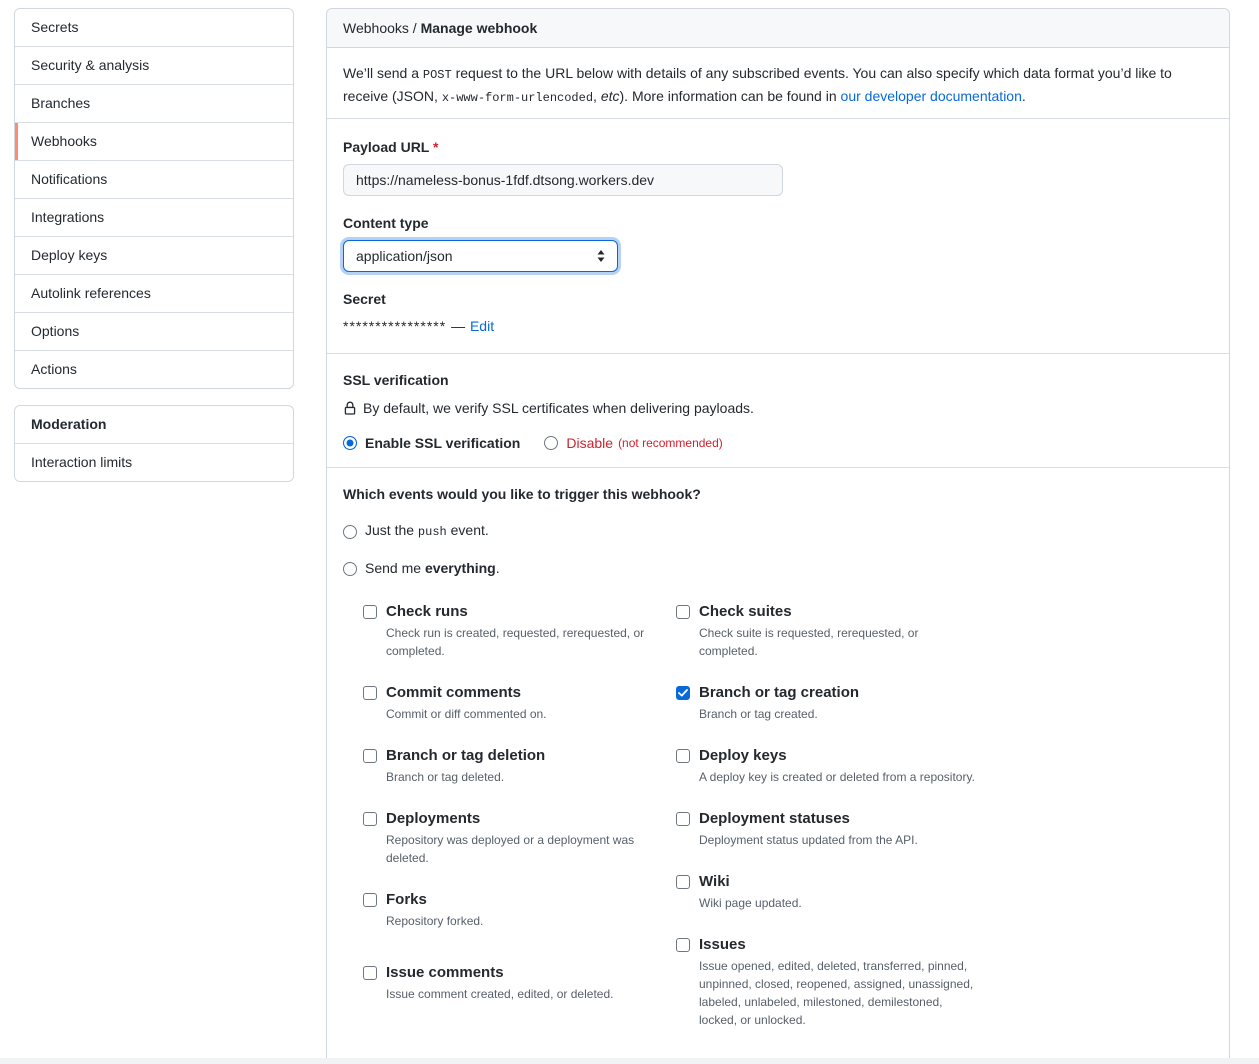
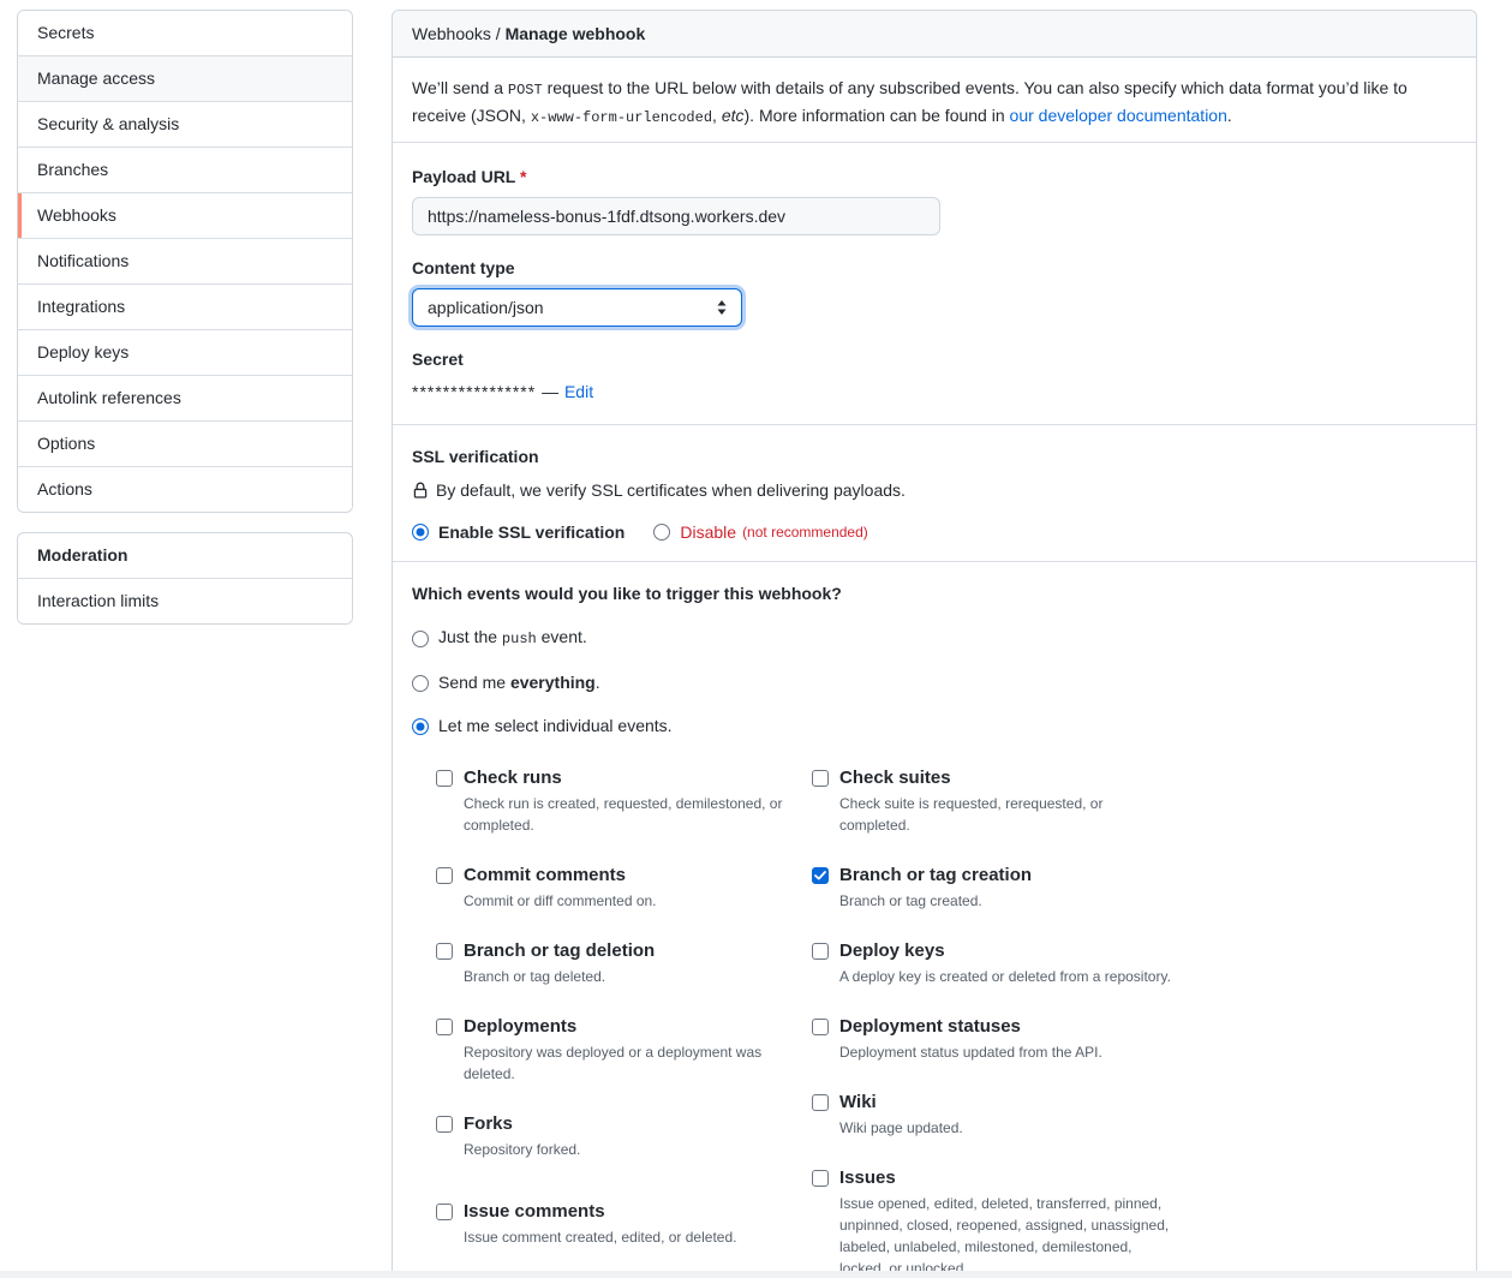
  Secrets
+ Manage access
  Security & analysis
  Branches
  Webhooks
  Notifications
  Integrations
  Deploy keys
  Autolink references
  Options
  Actions
  Moderation
  Interaction limits
  Webhooks / Manage webhook
  We’ll send a POST request to the URL below with details of any subscribed events. You can also specify which data format you’d like to receive (JSON, x-www-form-urlencoded, etc). More information can be found in our developer documentation.
  Payload URL *
  https://nameless-bonus-1fdf.dtsong.workers.dev
  Content type
  application/json
  Secret
  **************** — Edit
  SSL verification
  By default, we verify SSL certificates when delivering payloads.
  Enable SSL verification
  Disable
  (not recommended)
  Which events would you like to trigger this webhook?
  Just the push event.
  Send me everything.
+ Let me select individual events.
  Check runs
- Check run is created, requested, rerequested, or completed.
+ Check run is created, requested, demilestoned, or completed.
  Commit comments
  Commit or diff commented on.
  Branch or tag deletion
  Branch or tag deleted.
  Deployments
  Repository was deployed or a deployment was deleted.
  Forks
  Repository forked.
  Issue comments
  Issue comment created, edited, or deleted.
  Check suites
  Check suite is requested, rerequested, or completed.
  Branch or tag creation
  Branch or tag created.
  Deploy keys
  A deploy key is created or deleted from a repository.
  Deployment statuses
  Deployment status updated from the API.
  Wiki
  Wiki page updated.
  Issues
  Issue opened, edited, deleted, transferred, pinned, unpinned, closed, reopened, assigned, unassigned, labeled, unlabeled, milestoned, demilestoned, locked, or unlocked.
